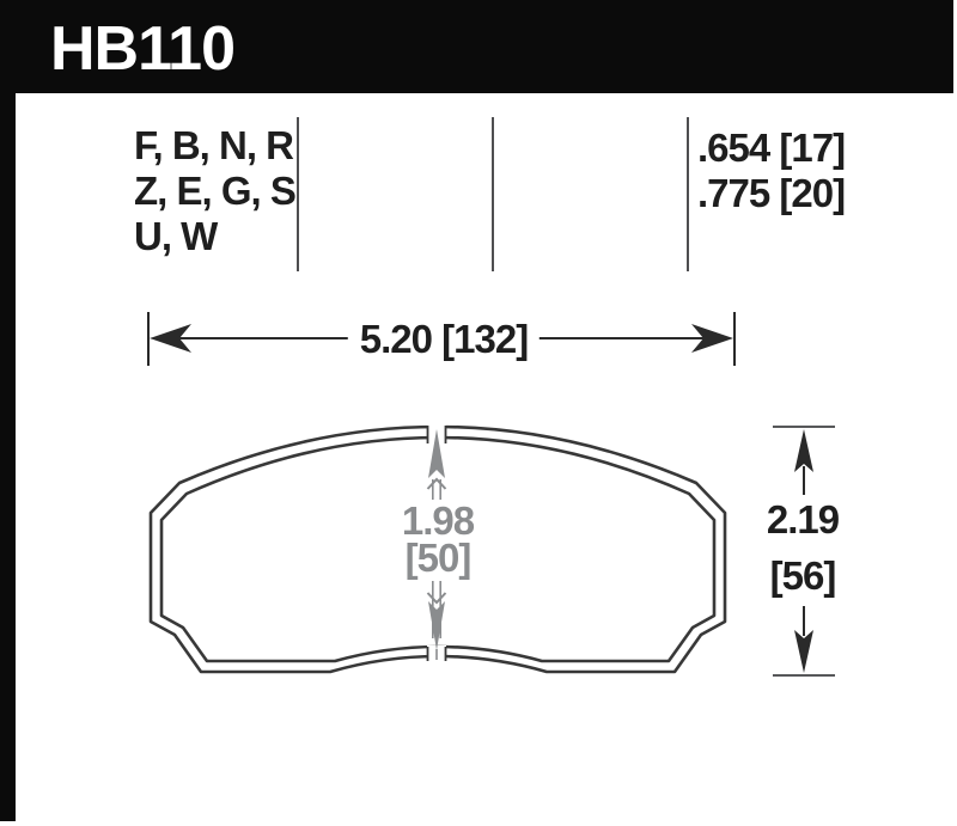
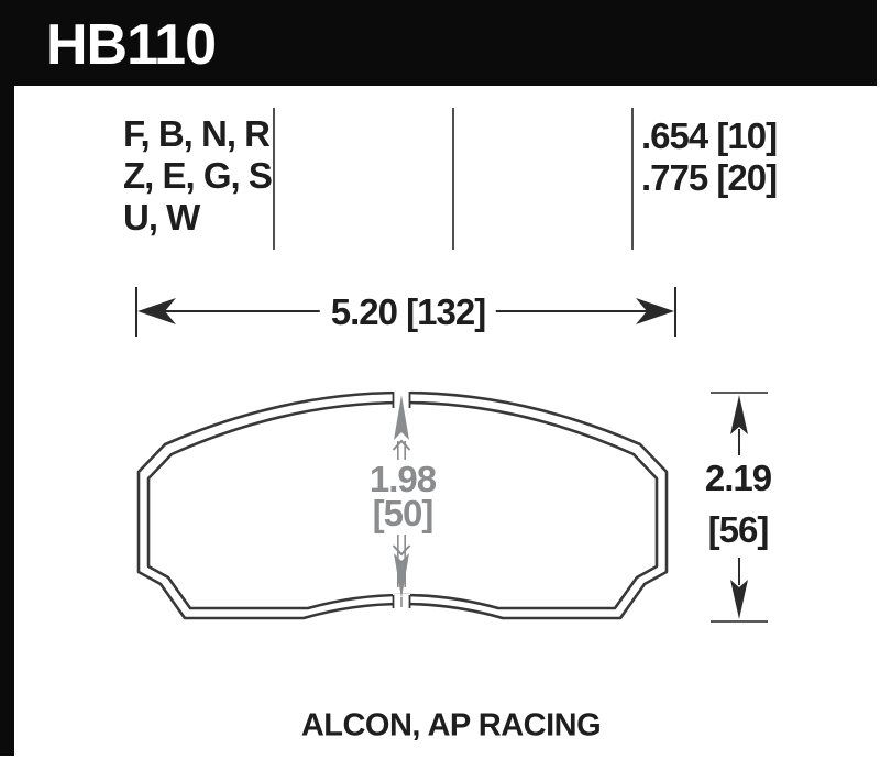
  HB110
  F, B, N, R
  Z, E, G, S
  U, W
- .654 [17]
+ .654 [10]
  .775 [20]
  5.20 [132]
  1.98
  [50]
  2.19
  [56]
+ ALCON, AP RACING
